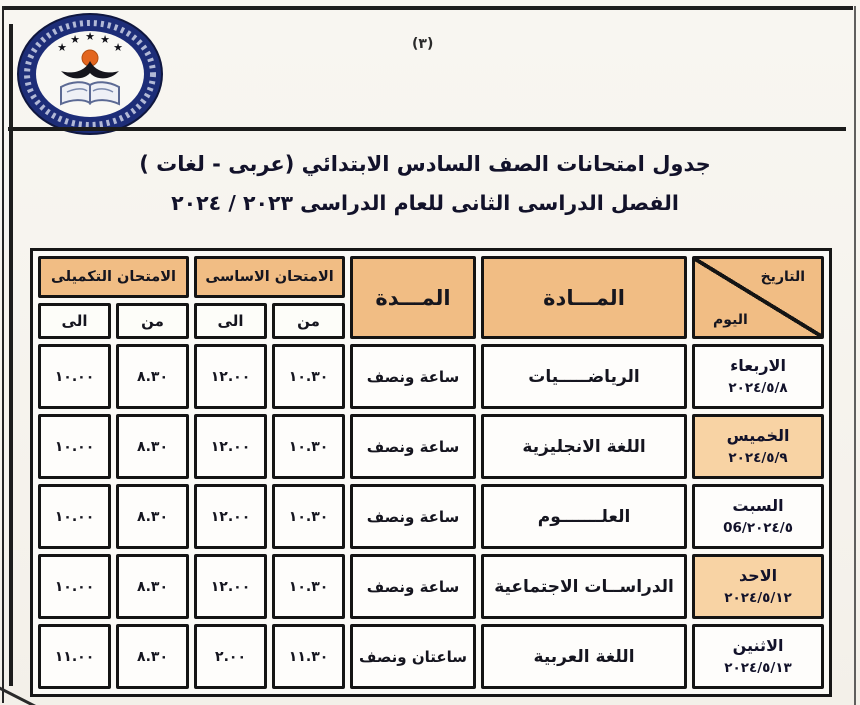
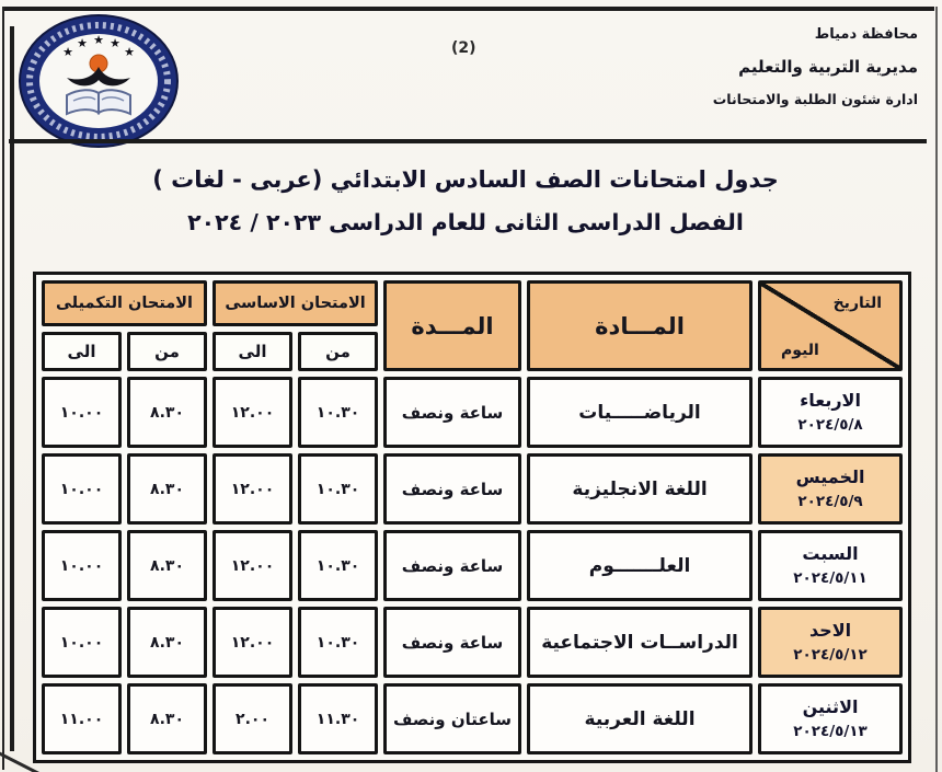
  ★
  ★
  ★
  ★
  ★
+ محافظة دمياط
+ مديرية التربية والتعليم
+ ادارة شئون الطلبة والامتحانات
- (٣)
+ (2)
  جدول امتحانات الصف السادس الابتدائي (عربى - لغات )
  الفصل الدراسى الثانى للعام الدراسى ٢٠٢٣ / ٢٠٢٤
  التاريخ اليوم	المـــادة	المـــدة	الامتحان الاساسى	الامتحان التكميلى
  من	الى	من	الى
  الاربعاء ٢٠٢٤/٥/٨	الرياضـــــيات	ساعة ونصف	١٠.٣٠	١٢.٠٠	٨.٣٠	١٠.٠٠
  الخميس ٢٠٢٤/٥/٩	اللغة الانجليزية	ساعة ونصف	١٠.٣٠	١٢.٠٠	٨.٣٠	١٠.٠٠
- السبت ٢٠٢٤/٥/06	العلـــــــوم	ساعة ونصف	١٠.٣٠	١٢.٠٠	٨.٣٠	١٠.٠٠
+ السبت ٢٠٢٤/٥/١١	العلـــــــوم	ساعة ونصف	١٠.٣٠	١٢.٠٠	٨.٣٠	١٠.٠٠
  الاحد ٢٠٢٤/٥/١٢	الدراســات الاجتماعية	ساعة ونصف	١٠.٣٠	١٢.٠٠	٨.٣٠	١٠.٠٠
  الاثنين ٢٠٢٤/٥/١٣	اللغة العربية	ساعتان ونصف	١١.٣٠	٢.٠٠	٨.٣٠	١١.٠٠
